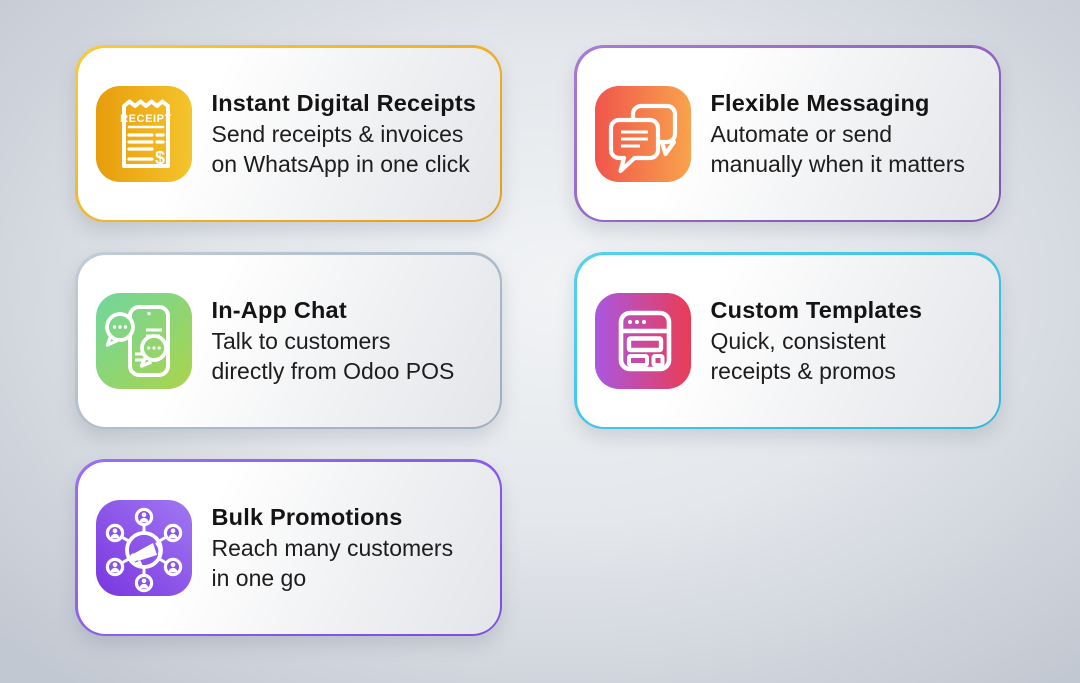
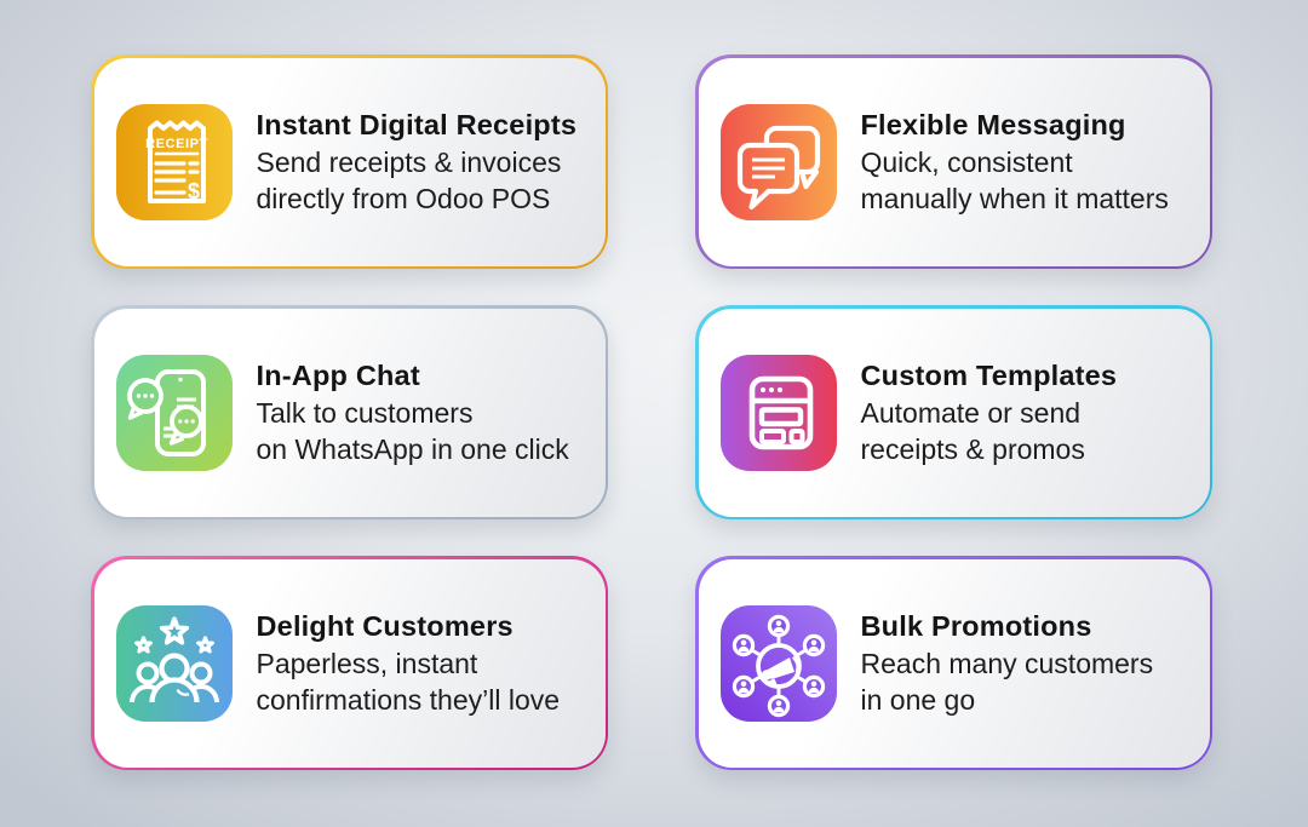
  RECEIPT
  $
  Instant Digital Receipts
  Send receipts & invoices
- on WhatsApp in one click
+ directly from Odoo POS
  Flexible Messaging
- Automate or send
+ Quick, consistent
  manually when it matters
  In-App Chat
  Talk to customers
- directly from Odoo POS
+ on WhatsApp in one click
  Custom Templates
- Quick, consistent
+ Automate or send
  receipts & promos
+ Delight Customers
+ Paperless, instant
+ confirmations they’ll love
  Bulk Promotions
  Reach many customers
  in one go
